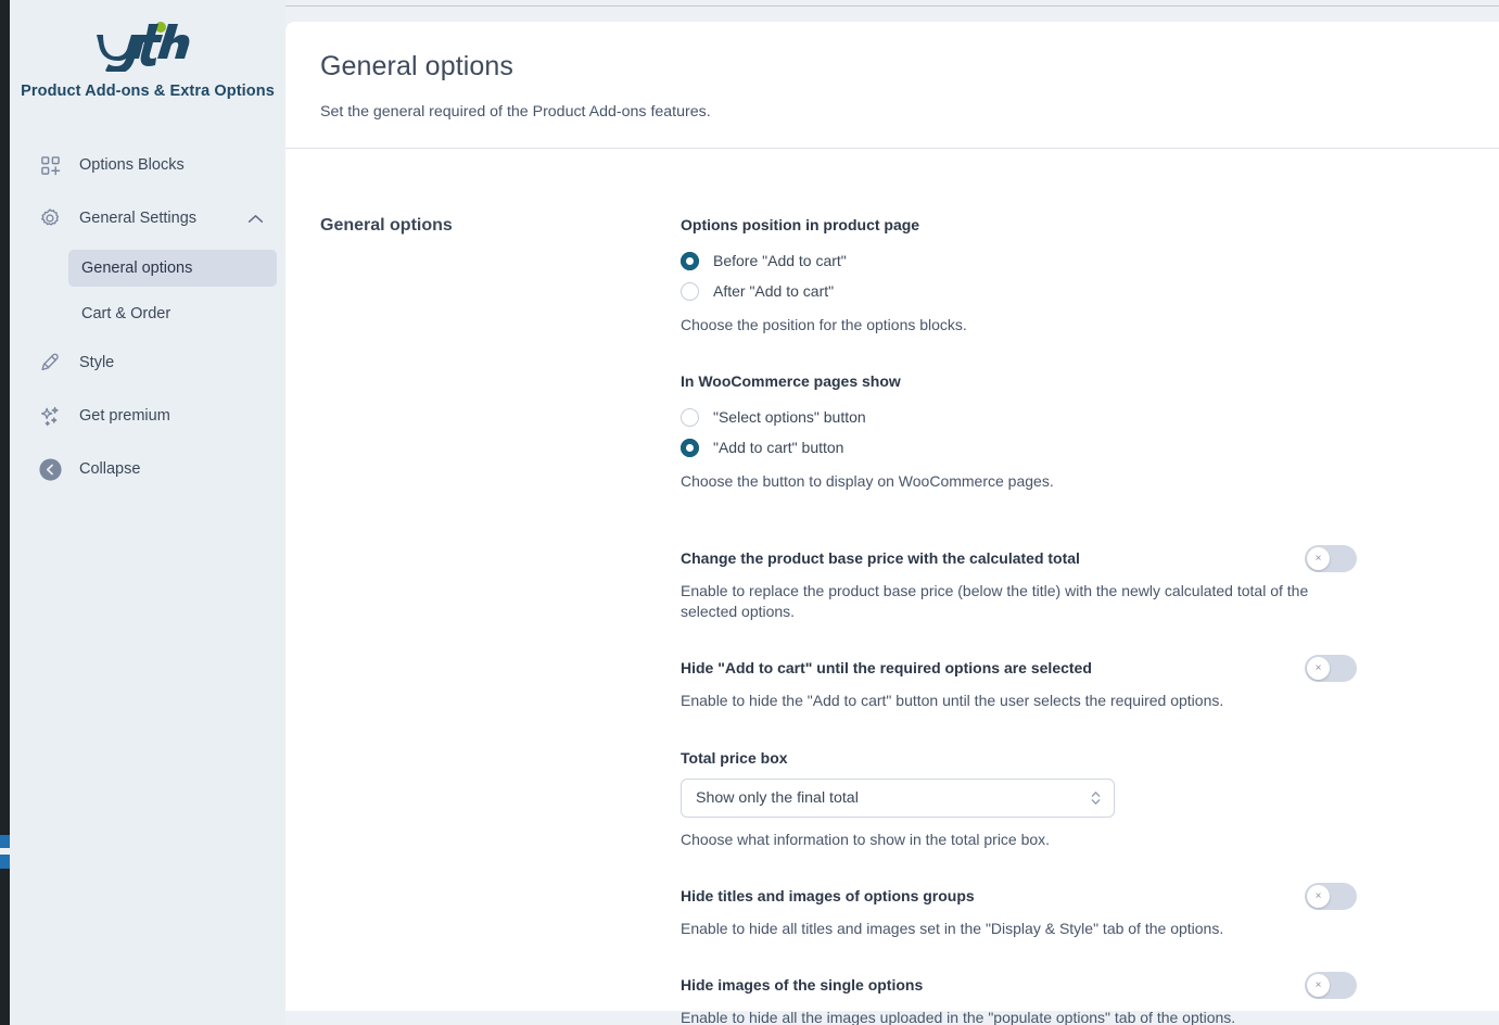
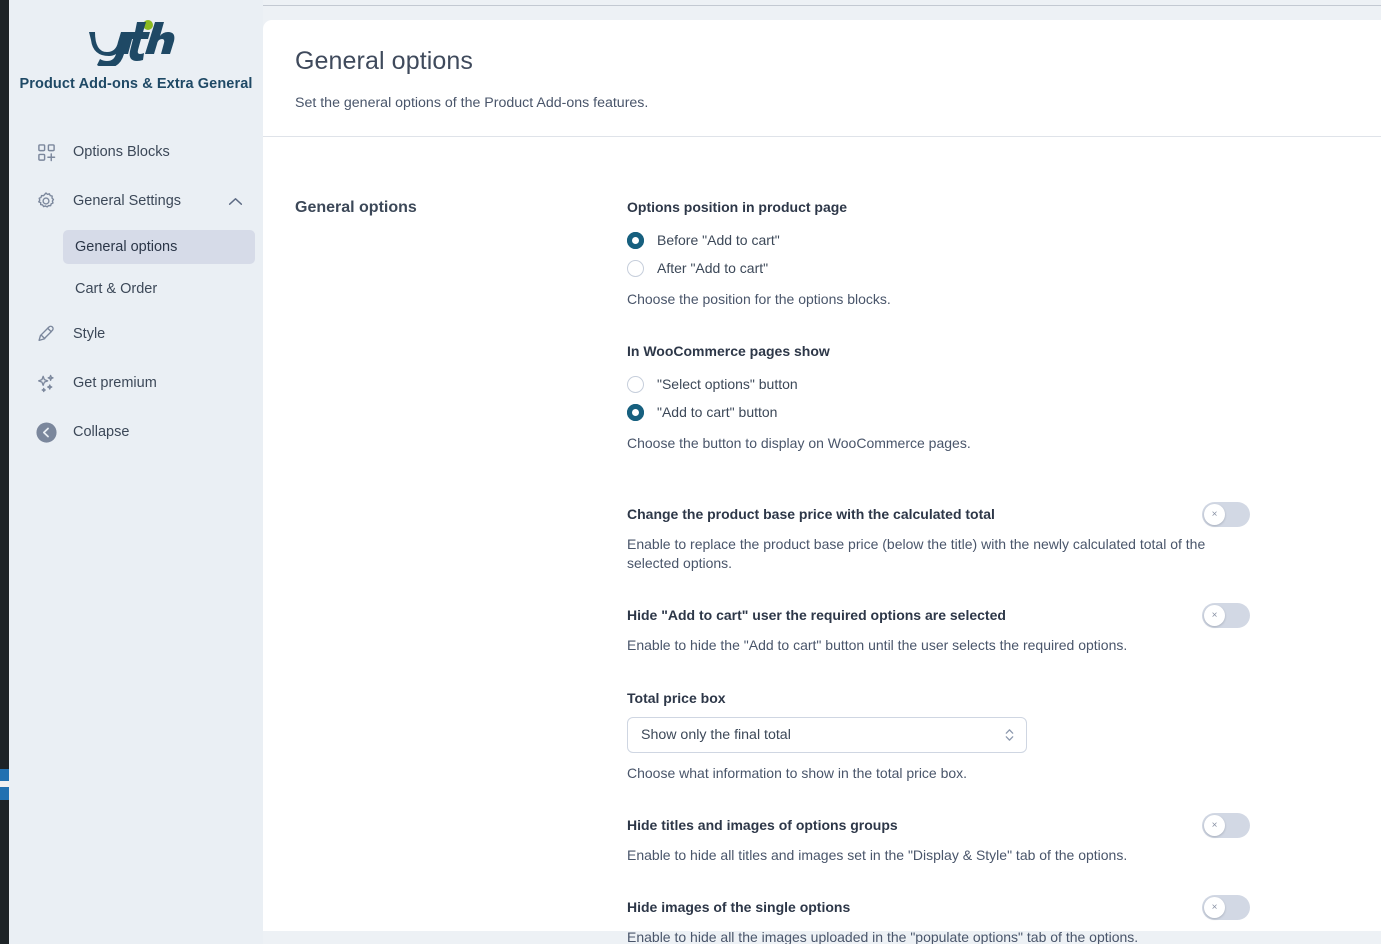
- Product Add-ons & Extra Options
+ Product Add-ons & Extra General
  Options Blocks
  General Settings
  General options
  Cart & Order
  Style
  Get premium
  Collapse
  General options
- Set the general required of the Product Add-ons features.
+ Set the general options of the Product Add-ons features.
  General options
  Options position in product page
  Before "Add to cart"
  After "Add to cart"
  Choose the position for the options blocks.
  In WooCommerce pages show
  "Select options" button
  "Add to cart" button
  Choose the button to display on WooCommerce pages.
  ×
  Change the product base price with the calculated total
  Enable to replace the product base price (below the title) with the newly calculated total of the selected options.
  ×
- Hide "Add to cart" until the required options are selected
+ Hide "Add to cart" user the required options are selected
  Enable to hide the "Add to cart" button until the user selects the required options.
  Total price box
  Show only the final total
  Choose what information to show in the total price box.
  ×
  Hide titles and images of options groups
  Enable to hide all titles and images set in the "Display & Style" tab of the options.
  ×
  Hide images of the single options
  Enable to hide all the images uploaded in the "populate options" tab of the options.
